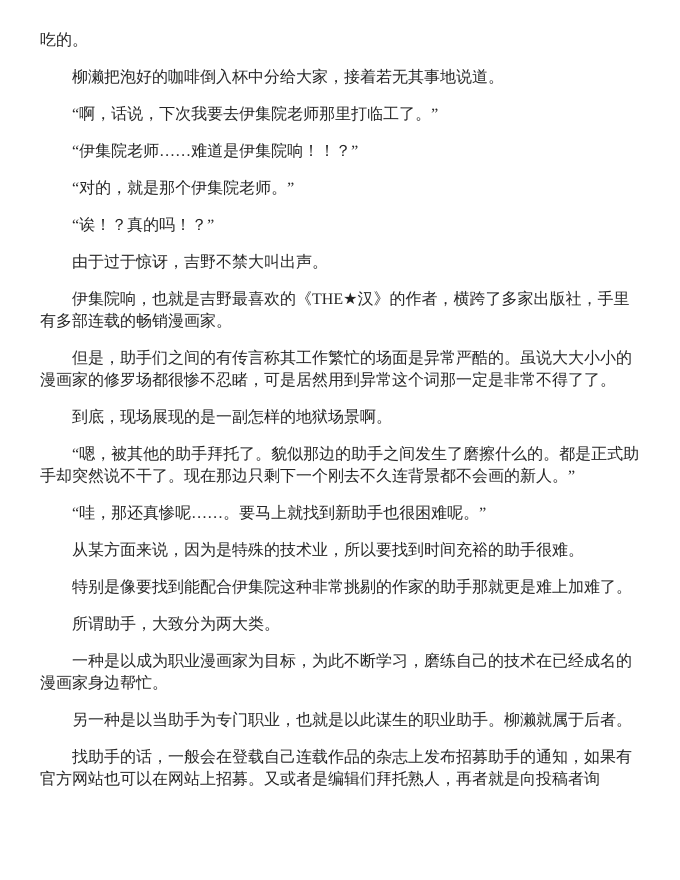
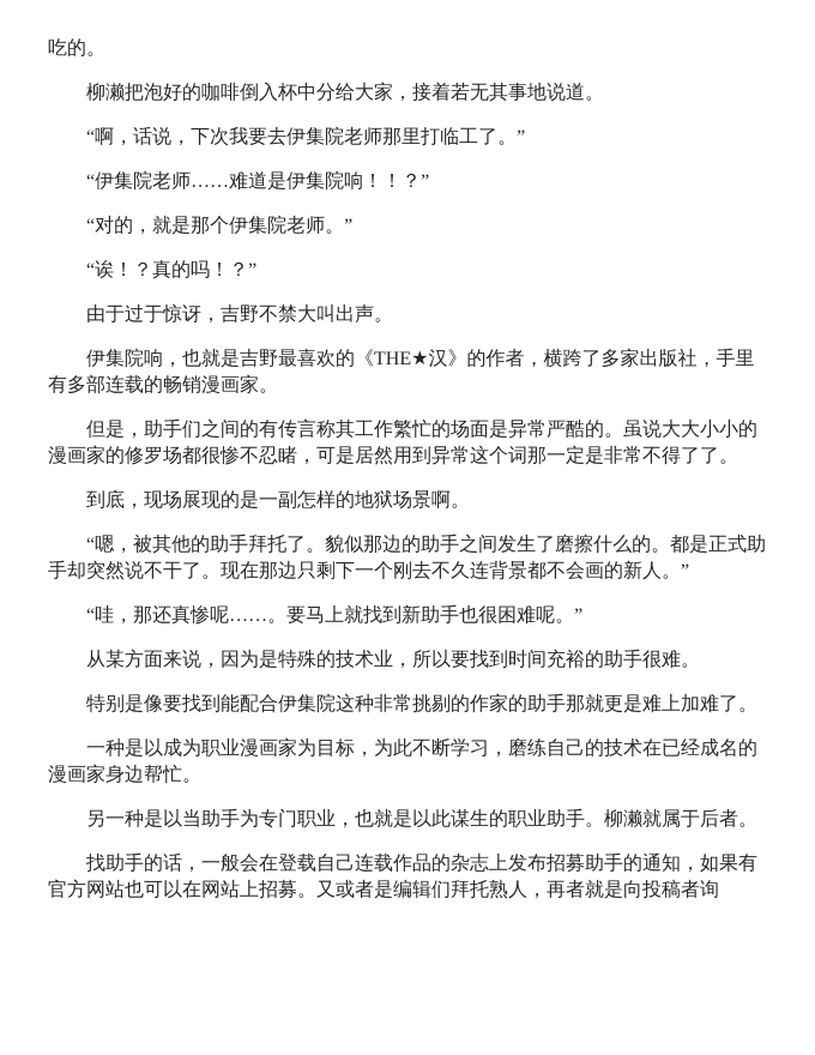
  吃的。
  柳濑把泡好的咖啡倒入杯中分给大家，接着若无其事地说道。
  “啊，话说，下次我要去伊集院老师那里打临工了。”
  “伊集院老师……难道是伊集院响！！？”
  “对的，就是那个伊集院老师。”
  “诶！？真的吗！？”
  由于过于惊讶，吉野不禁大叫出声。
  伊集院响，也就是吉野最喜欢的《THE★汉》的作者，横跨了多家出版社，手里有多部连载的畅销漫画家。
  但是，助手们之间的有传言称其工作繁忙的场面是异常严酷的。虽说大大小小的漫画家的修罗场都很惨不忍睹，可是居然用到异常这个词那一定是非常不得了了。
  到底，现场展现的是一副怎样的地狱场景啊。
  “嗯，被其他的助手拜托了。貌似那边的助手之间发生了磨擦什么的。都是正式助手却突然说不干了。现在那边只剩下一个刚去不久连背景都不会画的新人。”
  “哇，那还真惨呢……。要马上就找到新助手也很困难呢。”
  从某方面来说，因为是特殊的技术业，所以要找到时间充裕的助手很难。
  特别是像要找到能配合伊集院这种非常挑剔的作家的助手那就更是难上加难了。
- 所谓助手，大致分为两大类。
  一种是以成为职业漫画家为目标，为此不断学习，磨练自己的技术在已经成名的漫画家身边帮忙。
  另一种是以当助手为专门职业，也就是以此谋生的职业助手。柳濑就属于后者。
  找助手的话，一般会在登载自己连载作品的杂志上发布招募助手的通知，如果有官方网站也可以在网站上招募。又或者是编辑们拜托熟人，再者就是向投稿者询
